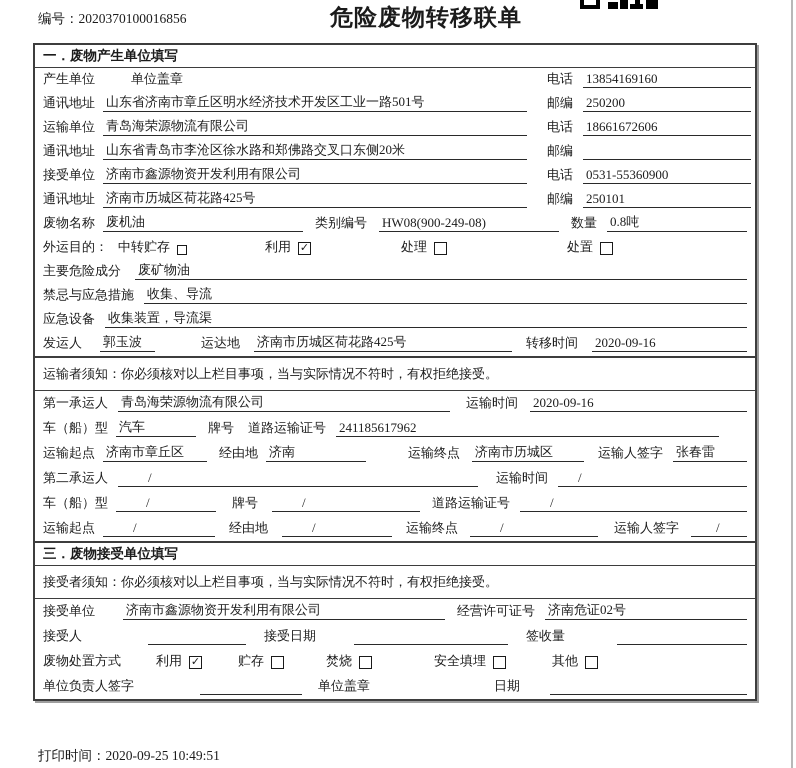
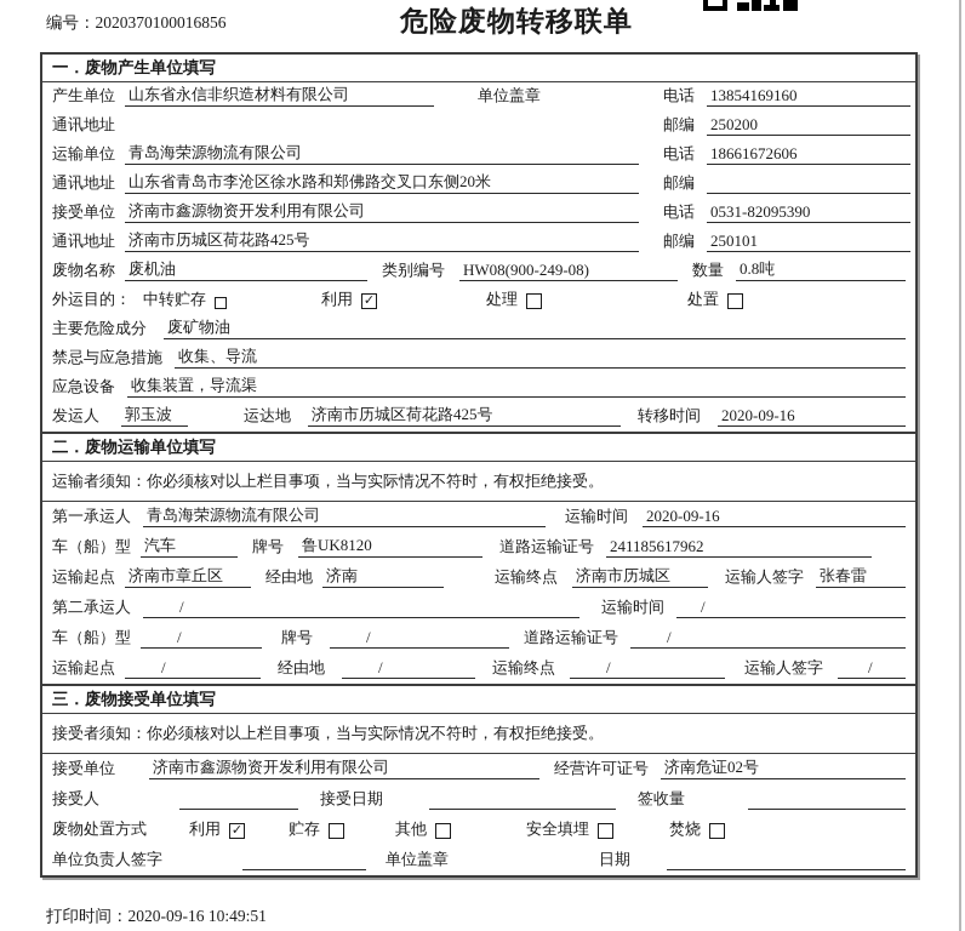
  编号：2020370100016856
  危险废物转移联单
  一．废物产生单位填写
  产生单位
+ 山东省永信非织造材料有限公司
  单位盖章
  电话
  13854169160
  通讯地址
- 山东省济南市章丘区明水经济技术开发区工业一路501号
  邮编
  250200
  运输单位
  青岛海荣源物流有限公司
  电话
  18661672606
  通讯地址
  山东省青岛市李沧区徐水路和郑佛路交叉口东侧20米
  邮编
  接受单位
  济南市鑫源物资开发利用有限公司
  电话
- 0531-55360900
+ 0531-82095390
  通讯地址
  济南市历城区荷花路425号
  邮编
  250101
  废物名称
  废机油
  类别编号
  HW08(900-249-08)
  数量
  0.8吨
  外运目的：
  中转贮存
  利用
  ✓
  处理
  处置
  主要危险成分
  废矿物油
  禁忌与应急措施
  收集、导流
  应急设备
  收集装置，导流渠
  发运人
  郭玉波
  运达地
  济南市历城区荷花路425号
  转移时间
  2020-09-16
+ 二．废物运输单位填写
  运输者须知：你必须核对以上栏目事项，当与实际情况不符时，有权拒绝接受。
  第一承运人
  青岛海荣源物流有限公司
  运输时间
  2020-09-16
  车（船）型
  汽车
  牌号
+ 鲁UK8120
  道路运输证号
  241185617962
  运输起点
  济南市章丘区
  经由地
  济南
  运输终点
  济南市历城区
  运输人签字
  张春雷
  第二承运人
  /
  运输时间
  /
  车（船）型
  /
  牌号
  /
  道路运输证号
  /
  运输起点
  /
  经由地
  /
  运输终点
  /
  运输人签字
  /
  三．废物接受单位填写
  接受者须知：你必须核对以上栏目事项，当与实际情况不符时，有权拒绝接受。
  接受单位
  济南市鑫源物资开发利用有限公司
  经营许可证号
  济南危证02号
  接受人
  接受日期
  签收量
  废物处置方式
  利用
  ✓
  贮存
- 焚烧
+ 其他
  安全填埋
- 其他
+ 焚烧
  单位负责人签字
  单位盖章
  日期
- 打印时间：2020-09-25 10:49:51
+ 打印时间：2020-09-16 10:49:51
